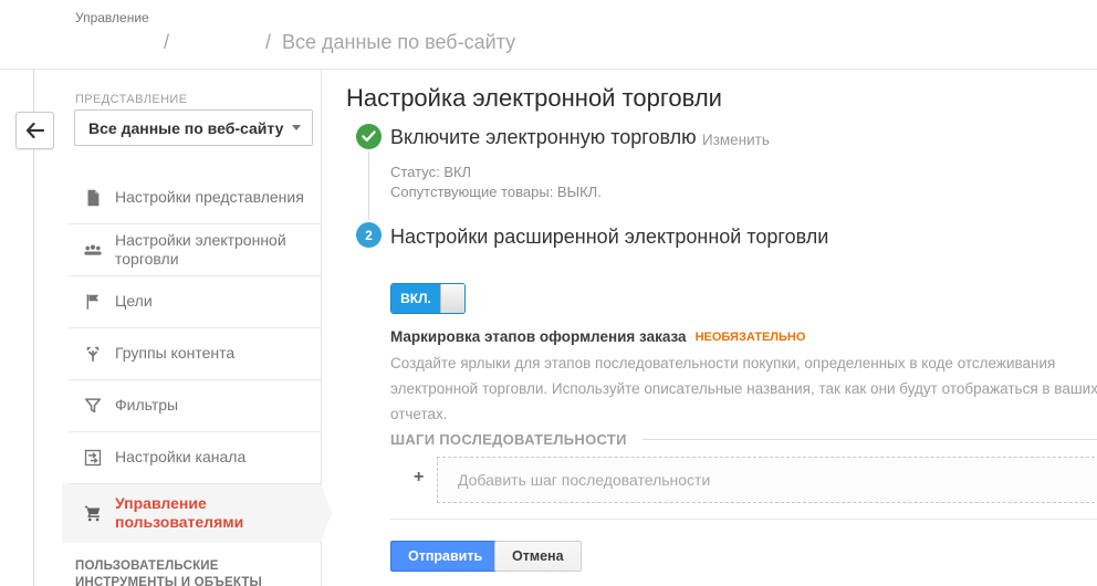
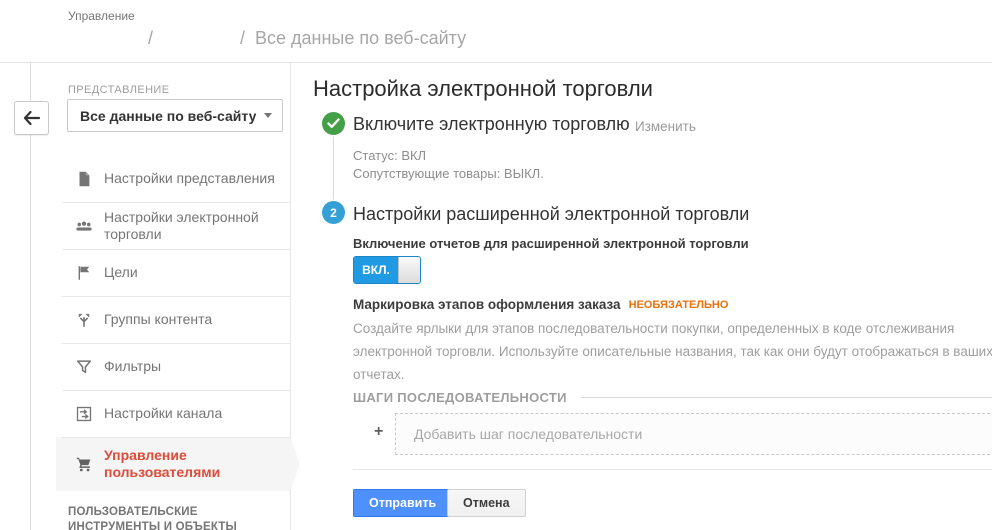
  Управление
  /
  /
  Все данные по веб-сайту
  ПРЕДСТАВЛЕНИЕ
  Все данные по веб-сайту
  Настройки представления
  Настройки электронной торговли
  Цели
  Группы контента
  Фильтры
  Настройки канала
  Управление пользователями
  ПОЛЬЗОВАТЕЛЬСКИЕ ИНСТРУМЕНТЫ И ОБЪЕКТЫ
  Настройка электронной торговли
  Включите электронную торговлю
  Изменить
  Статус: ВКЛ
  Сопутствующие товары: ВЫКЛ.
  2
  Настройки расширенной электронной торговли
+ Включение отчетов для расширенной электронной торговли
  ВКЛ.
  Маркировка этапов оформления заказа НЕОБЯЗАТЕЛЬНО
  Создайте ярлыки для этапов последовательности покупки, определенных в коде отслеживания электронной торговли. Используйте описательные названия, так как они будут отображаться в ваших отчетах.
  ШАГИ ПОСЛЕДОВАТЕЛЬНОСТИ
  +
  Добавить шаг последовательности
  Отправить
  Отмена
